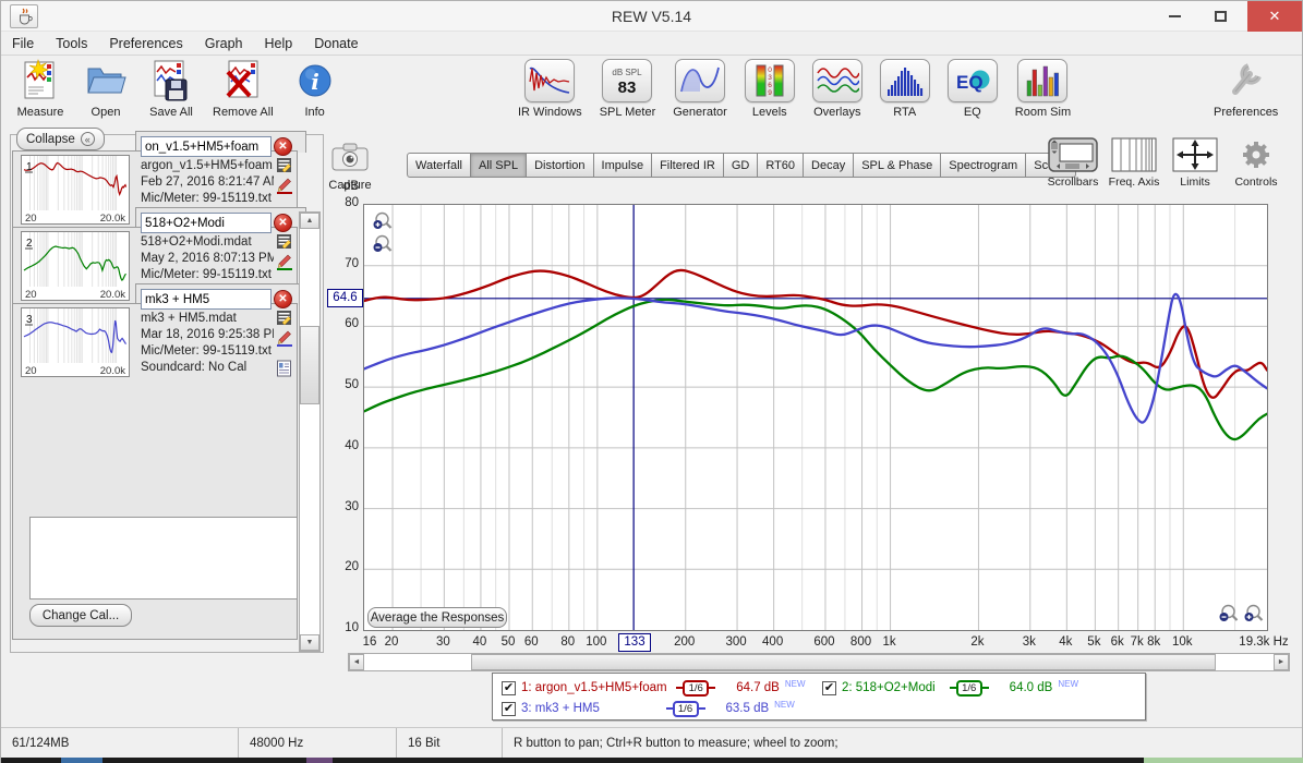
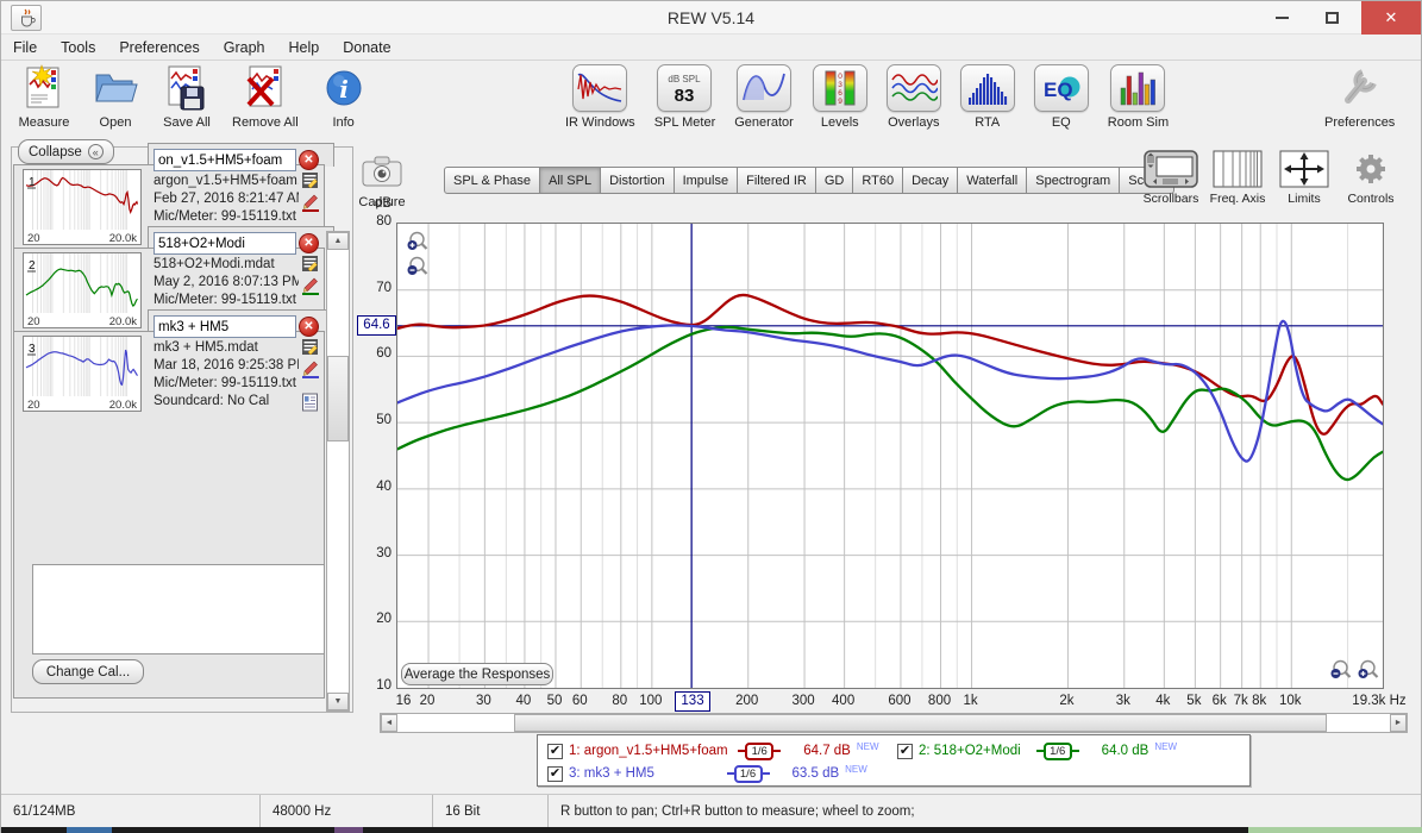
  REW V5.14
  ✕
  File
  Tools
  Preferences
  Graph
  Help
  Donate
  Measure
  Open
  Save All
  Remove All
  i
  Info
  IR Windows
  dB SPL
  83
  SPL Meter
  Generator
  Levels
  Overlays
  RTA
  EQ
  EQ
  Room Sim
  Preferences
  Collapse
  «
  on_v1.5+HM5+foam
  ✕
  1
  20
  20.0k
  argon_v1.5+HM5+foam
  Feb 27, 2016 8:21:47 A
  Mic/Meter: 99-15119.txt
  518+O2+Modi
  ✕
  2
  20
  20.0k
  518+O2+Modi.mdat
  May 2, 2016 8:07:13 PM
  Mic/Meter: 99-15119.txt
  mk3 + HM5
  ✕
  3
  20
  20.0k
  mk3 + HM5.mdat
  Mar 18, 2016 9:25:38 P
  Mic/Meter: 99-15119.txt
  Soundcard: No Cal
  Change Cal...
  Capture
- Waterfall
+ SPL & Phase
  All SPL
  Distortion
  Impulse
  Filtered IR
  GD
  RT60
  Decay
- SPL & Phase
+ Waterfall
  Spectrogram
  Scrollbars
  Freq. Axis
  Limits
  Controls
  dB
  64.6
  133
  Average the Responses
  ✔
  1: argon_v1.5+HM5+foam
  1/6
  64.7 dB
  NEW
  ✔
  2: 518+O2+Modi
  1/6
  64.0 dB
  NEW
  ✔
  3: mk3 + HM5
  1/6
  63.5 dB
  NEW
  61/124MB
  48000 Hz
  16 Bit
  R button to pan; Ctrl+R button to measure; wheel to zoom;
  10
  20
  30
  40
  50
  60
  70
  80
  16
  20
  30
  40
  50
  60
  80
  100
  200
  300
  400
  600
  800
  1k
  2k
  3k
  4k
  5k
  6k
  7k
  8k
  10k
  19.3k Hz
